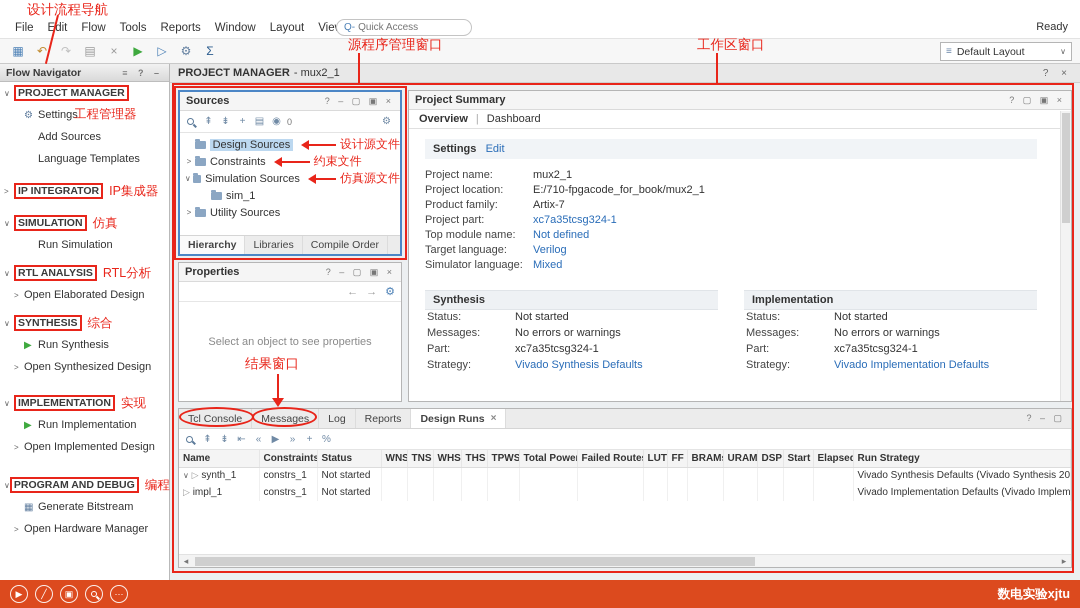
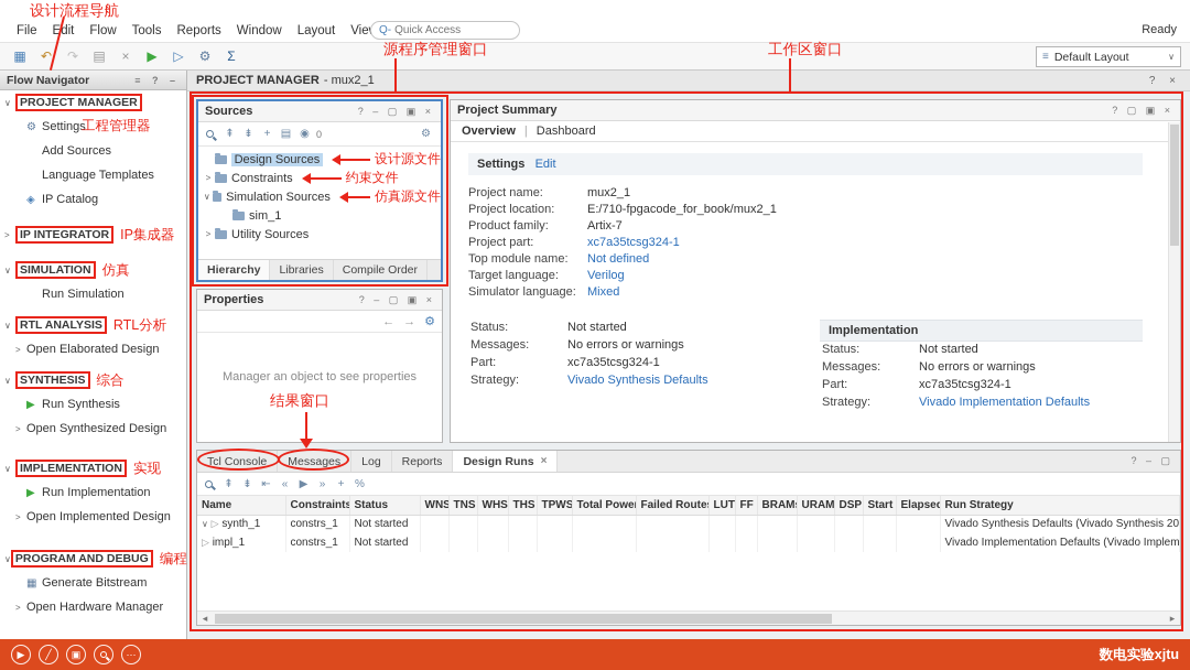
  File
  Edit
  Flow
  Tools
  Reports
  Window
  Layout
  Vie
  Q-
  Quick Access
  Ready
  ▦
  ↶
  ↷
  ▤
  ×
  ▶
  ▷
  ⚙
  Σ
  ≡
  Default Layout
  ∨
  Flow Navigator
  ≡ ? –
  ∨
  PROJECT MANAGER
  ⚙
  Settings
  Add Sources
  Language Templates
+ ◈
+ IP Catalog
  >
  IP INTEGRATOR
  IP集成器
  ∨
  SIMULATION
  仿真
  Run Simulation
  ∨
  RTL ANALYSIS
  RTL分析
  >
  Open Elaborated Design
  ∨
  SYNTHESIS
  综合
  ▶
  Run Synthesis
  >
  Open Synthesized Design
  ∨
  IMPLEMENTATION
  实现
  ▶
  Run Implementation
  >
  Open Implemented Design
  ∨
  PROGRAM AND DEBUG
  ▦
  Generate Bitstream
  >
  Open Hardware Manager
  工程管理器
  PROJECT MANAGER
  - mux2_1
  ? ×
  Sources
  ? – ▢ ▣ ×
  ⇞
  ⇟
  +
  ▤
  ◉
  0
  ⚙
  Design Sources
  设计源文件
  >
  Constraints
  约束文件
  ∨
  Simulation Sources
  仿真源文件
  sim_1
  >
  Utility Sources
  Hierarchy
  Libraries
  Compile Order
  Properties
  ? – ▢ ▣ ×
  ←
  →
  ⚙
- Select an object to see properties
+ Manager an object to see properties
  Project Summary
  ? ▢ ▣ ×
  Overview
  |
  Dashboard
  Settings Edit
  Project name:
  mux2_1
  Project location:
  E:/710-fpgacode_for_book/mux2_1
  Product family:
  Artix-7
  Project part:
  xc7a35tcsg324-1
  Top module name:
  Not defined
  Target language:
  Verilog
  Simulator language:
  Mixed
- Synthesis
  Status:
  Not started
  Messages:
  No errors or warnings
  Part:
  xc7a35tcsg324-1
  Strategy:
  Vivado Synthesis Defaults
  Implementation
  Status:
  Not started
  Messages:
  No errors or warnings
  Part:
  xc7a35tcsg324-1
  Strategy:
  Vivado Implementation Defaults
  Tcl Console
  Messages
  Log
  Reports
  Design Runs
  ×
  ? – ▢
  ⇞
  ⇟
  ⇤
  «
  ▶
  »
  +
  %
  Name	Constraints	Status	WNS	TNS	WHS	THS	TPWS	Total Powe	Failed Route	LUT	FF	BRAM	URAM	DSP	Start	Elapse	Run Strategy
  ∨ ▷ synth_1	constrs_1	Not started															Vivado Synthesis Defaults (Vivado Synthesis 20
  ▷ impl_1	constrs_1	Not started															Vivado Implementation Defaults (Vivado Implem
  ◂
  ▸
  ▶
  ╱
  ▣
  ⋯
  数电实验xjtu
  设计流程导航
  源程序管理窗口
  工作区窗口
  结果窗口
